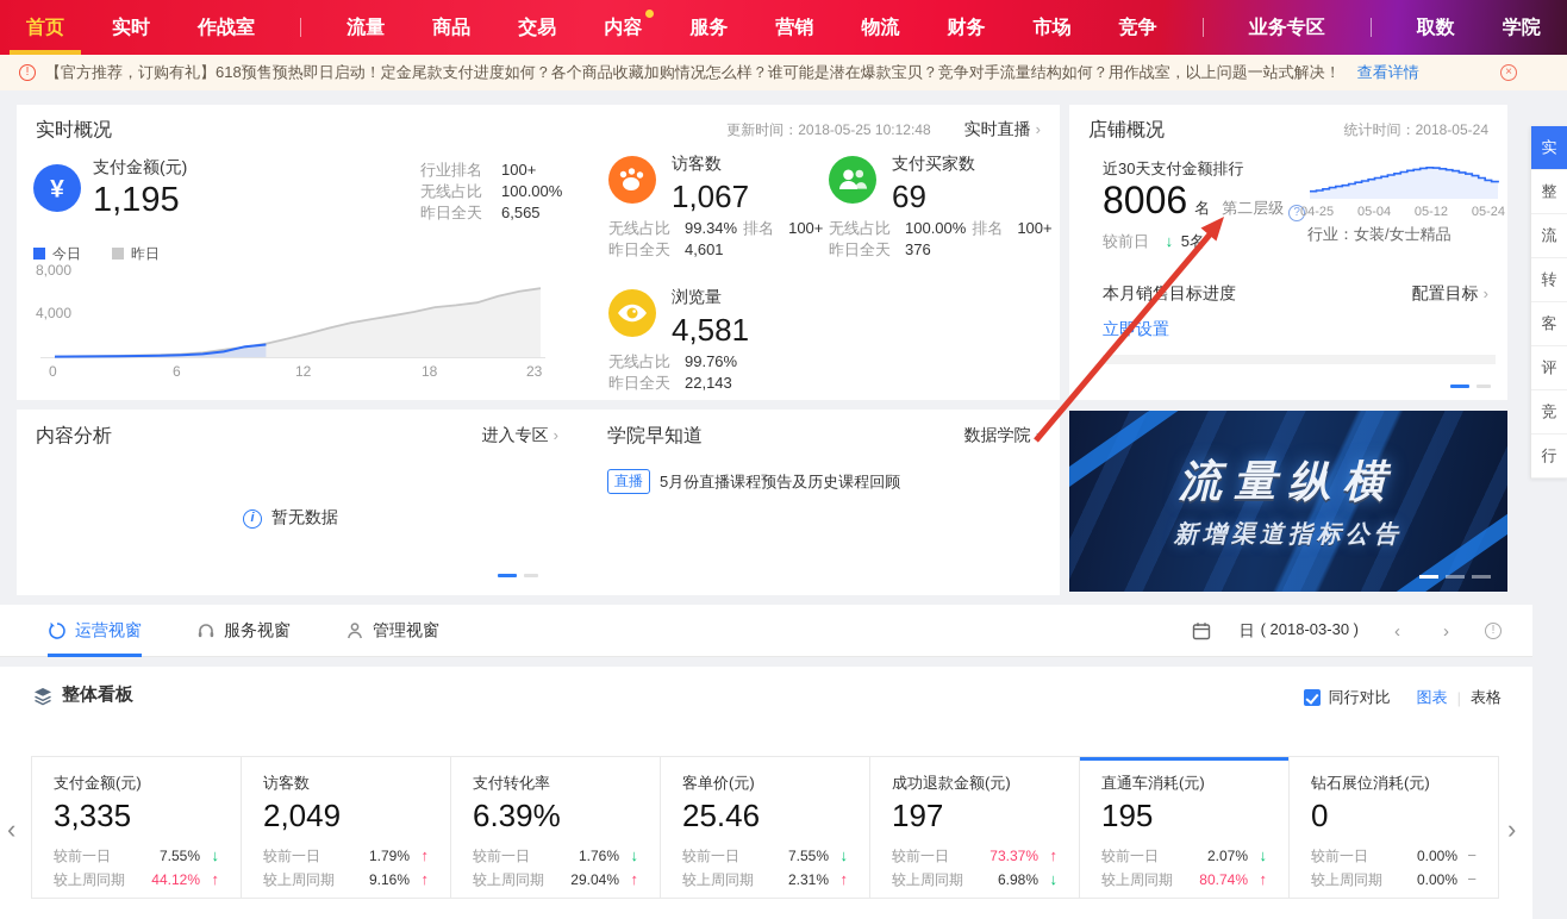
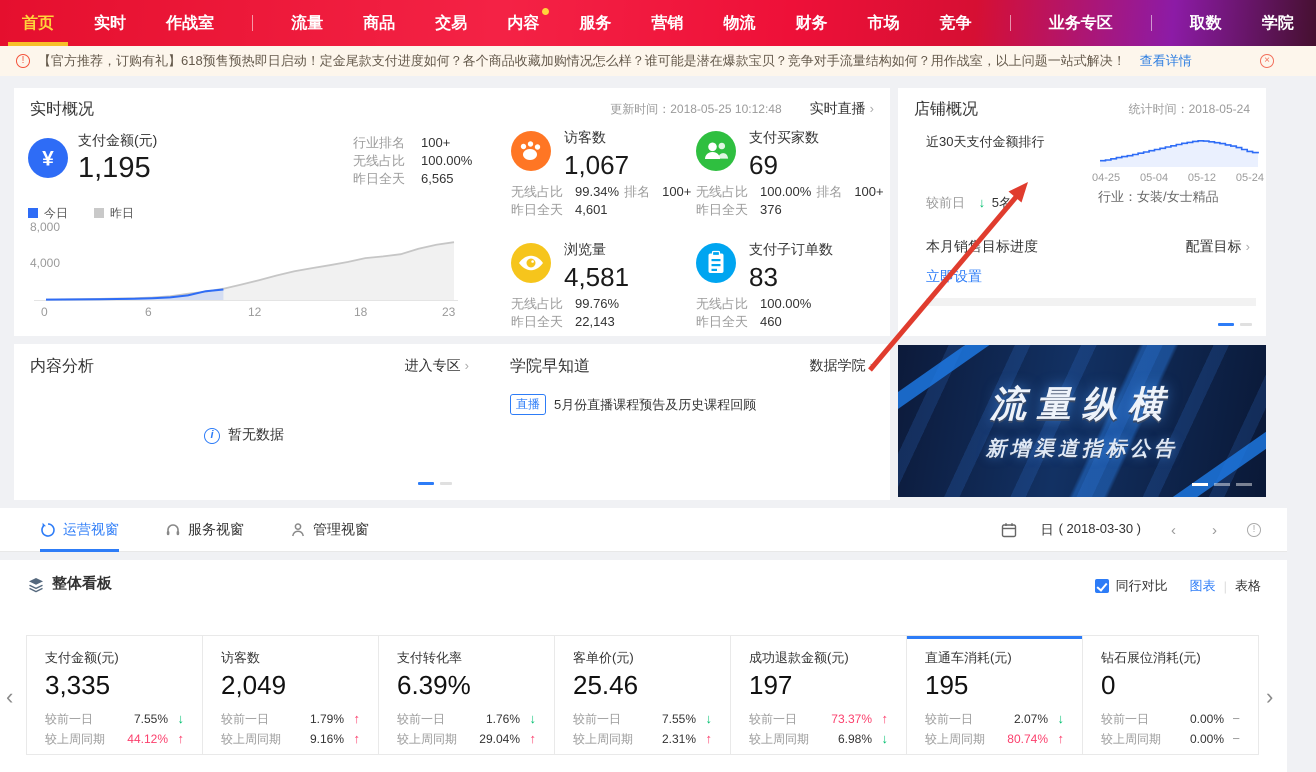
  首页
  实时
  作战室
  流量
  商品
  交易
  内容
  服务
  营销
  物流
  财务
  市场
  竞争
  业务专区
  取数
  学院
  !
  【官方推荐，订购有礼】618预售预热即日启动！定金尾款支付进度如何？各个商品收藏加购情况怎么样？谁可能是潜在爆款宝贝？竞争对手流量结构如何？用作战室，以上问题一站式解决！
  查看详情
  ×
  实时概况
  更新时间：2018-05-25 10:12:48
  实时直播 ›
  ¥
  支付金额(元)
  1,195
  行业排名
  100+
  无线占比
  100.00%
  昨日全天
  6,565
  今日
  昨日
  8,000
  4,000
  0
  6
  12
  18
  23
  访客数
  1,067
  无线占比 99.34% 排名 100+
  昨日全天 4,601
  支付买家数
  69
  无线占比 100.00% 排名 100+
  昨日全天 376
  浏览量
  4,581
  无线占比 99.76%
  昨日全天 22,143
+ 支付子订单数
+ 83
+ 无线占比 100.00%
+ 昨日全天 460
  店铺概况
  统计时间：2018-05-24
  近30天支付金额排行
- 8006
- 名
- 第二层级
- ?
  较前日 ↓ 5名
  04-25
  05-04
  05-12
  05-24
  行业：女装/女士精品
  本月销目标进度
  配置目标 ›
  立设置
  内容分析
  进入专区 ›
  i
  暂无数据
  学院早知道
  数据学院
  直播
  5月份直播课程预告及历史课程回顾
  流量纵横
  新增渠道指标公告
  运营视窗
  服务视窗
  管理视窗
  日
  ( 2018-03-30 )
  ‹
  ›
  !
  整体看板
  同行对比
  图表
  |
  表格
  支付金额(元)
  3,335
  较前一日
  7.55%
  ↓
  较上周同期
  44.12%
  ↑
  访客数
  2,049
  较前一日
  1.79%
  ↑
  较上周同期
  9.16%
  ↑
  支付转化率
  6.39%
  较前一日
  1.76%
  ↓
  较上周同期
  29.04%
  ↑
  客单价(元)
  25.46
  较前一日
  7.55%
  ↓
  较上周同期
  2.31%
  ↑
  成功退款金额(元)
  197
  较前一日
  73.37%
  ↑
  较上周同期
  6.98%
  ↓
  直通车消耗(元)
  195
  较前一日
  2.07%
  ↓
  较上周同期
  80.74%
  ↑
  钻石展位消耗(元)
  0
  较前一日
  0.00%
  −
  较上周同期
  0.00%
  −
  ‹
  ›
- 实
- 整
- 流
- 转
- 客
- 评
- 竞
- 行
